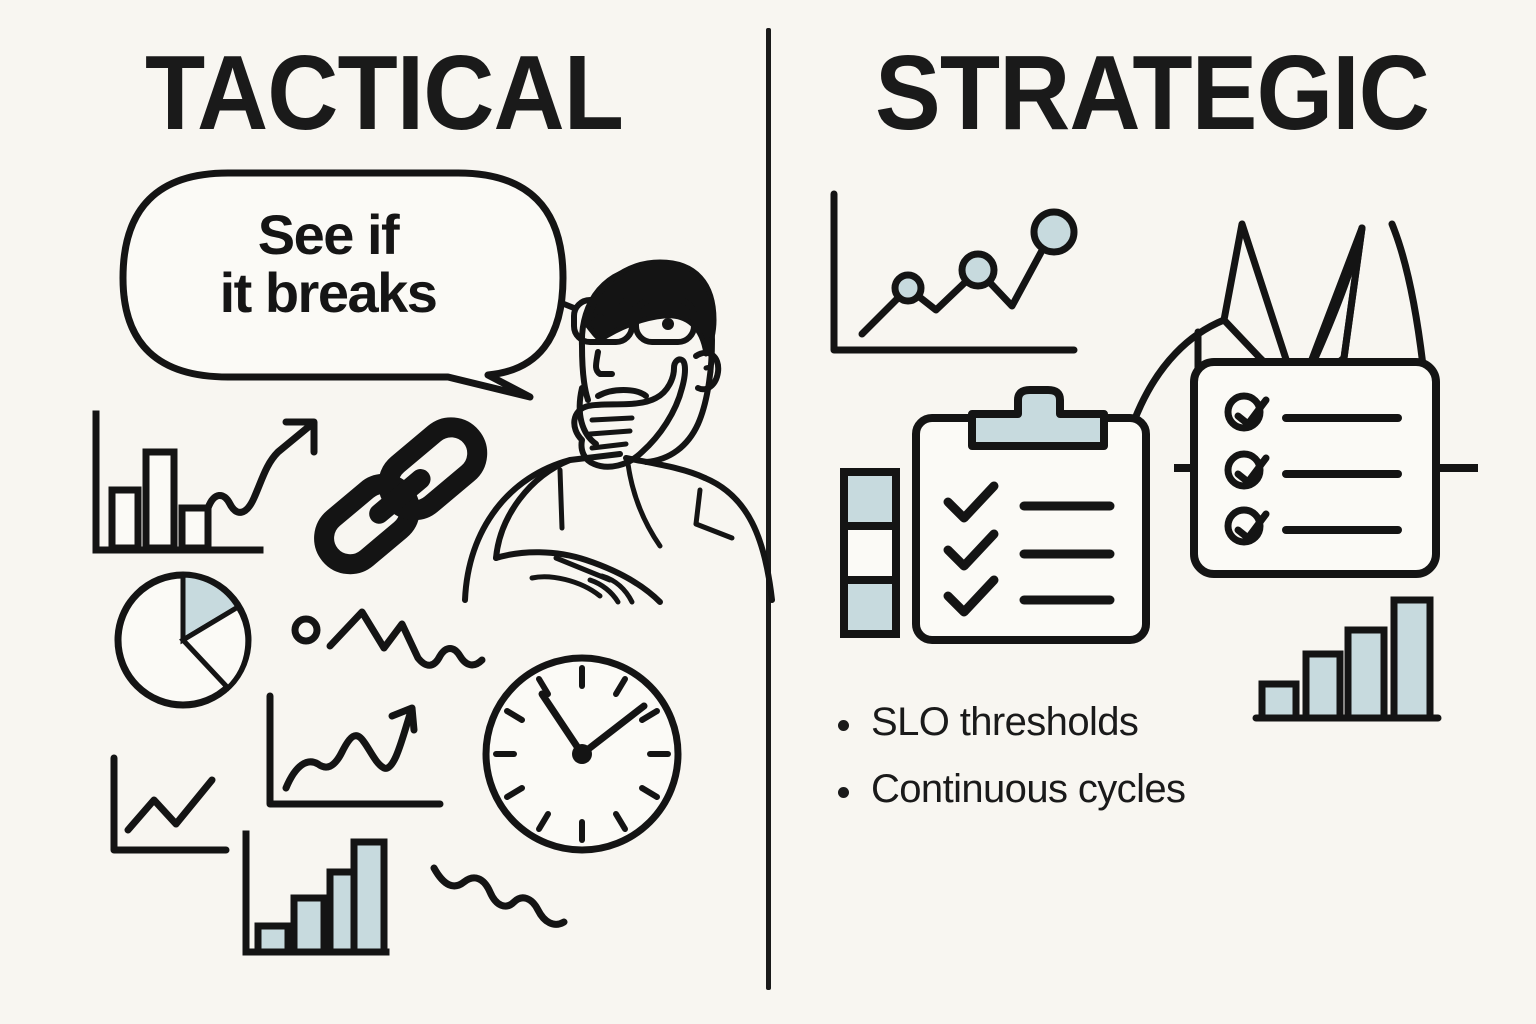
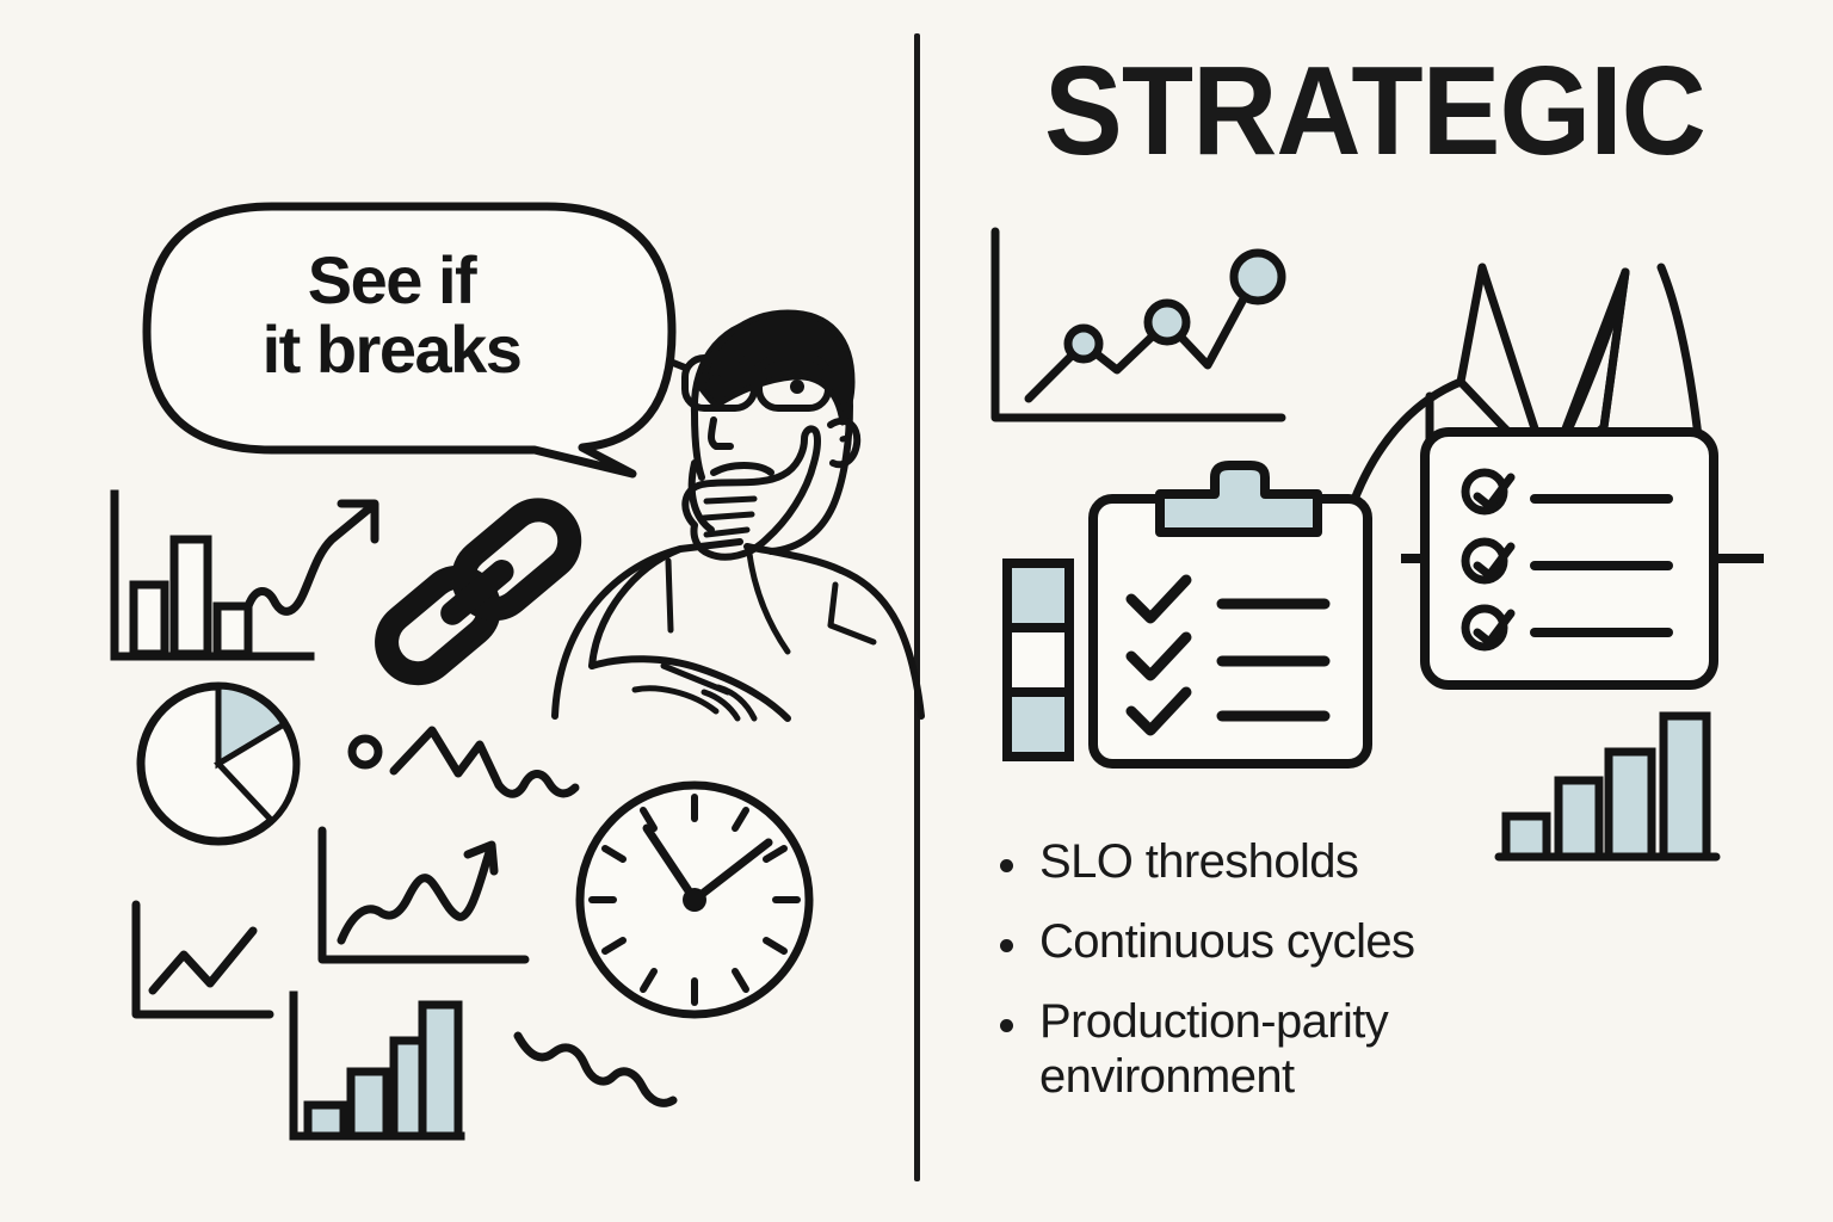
- TACTICAL
  STRATEGIC
  See if
  it breaks
  SLO thresholds
  Continuous cycles
+ Production-parity environment
